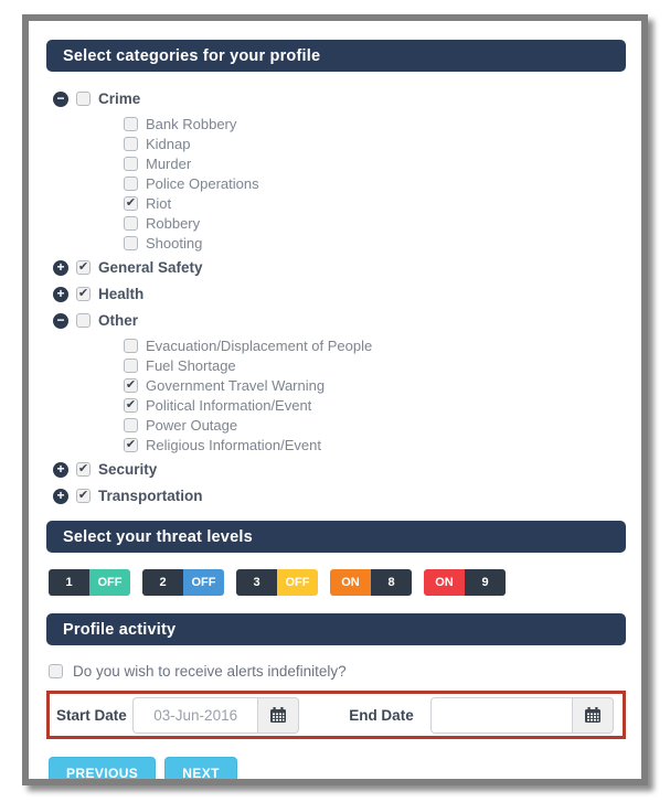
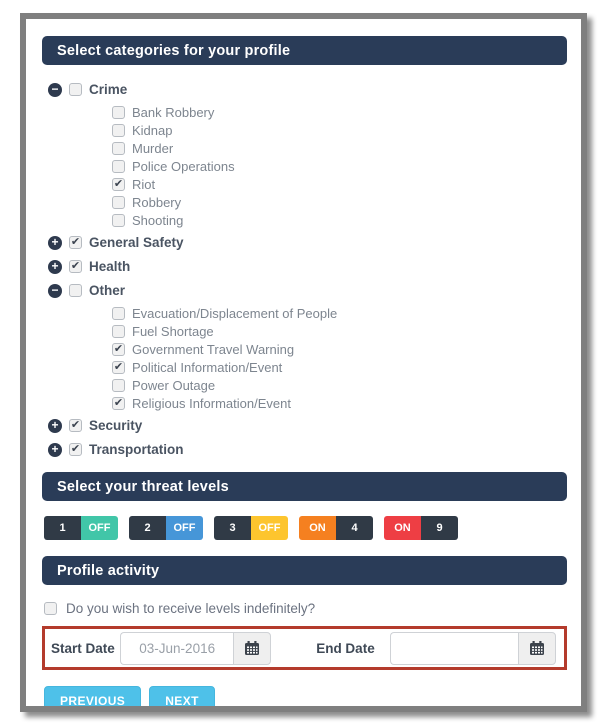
  Select categories for your profile
  −
  Crime
  Bank Robbery
  Kidnap
  Murder
  Police Operations
  ✔
  Riot
  Robbery
  Shooting
  +
  ✔
  General Safety
  +
  ✔
  Health
  −
  Other
  Evacuation/Displacement of People
  Fuel Shortage
  ✔
  Government Travel Warning
  ✔
  Political Information/Event
  Power Outage
  ✔
  Religious Information/Event
  +
  ✔
  Security
  +
  ✔
  Transportation
  Select your threat levels
  1
  OFF
  2
  OFF
  3
  OFF
  ON
- 8
+ 4
  ON
  9
  Profile activity
- Do you wish to receive alerts indefinitely?
+ Do you wish to receive levels indefinitely?
  Start Date
  03-Jun-2016
  End Date
  PREVIOUS
  NEXT
